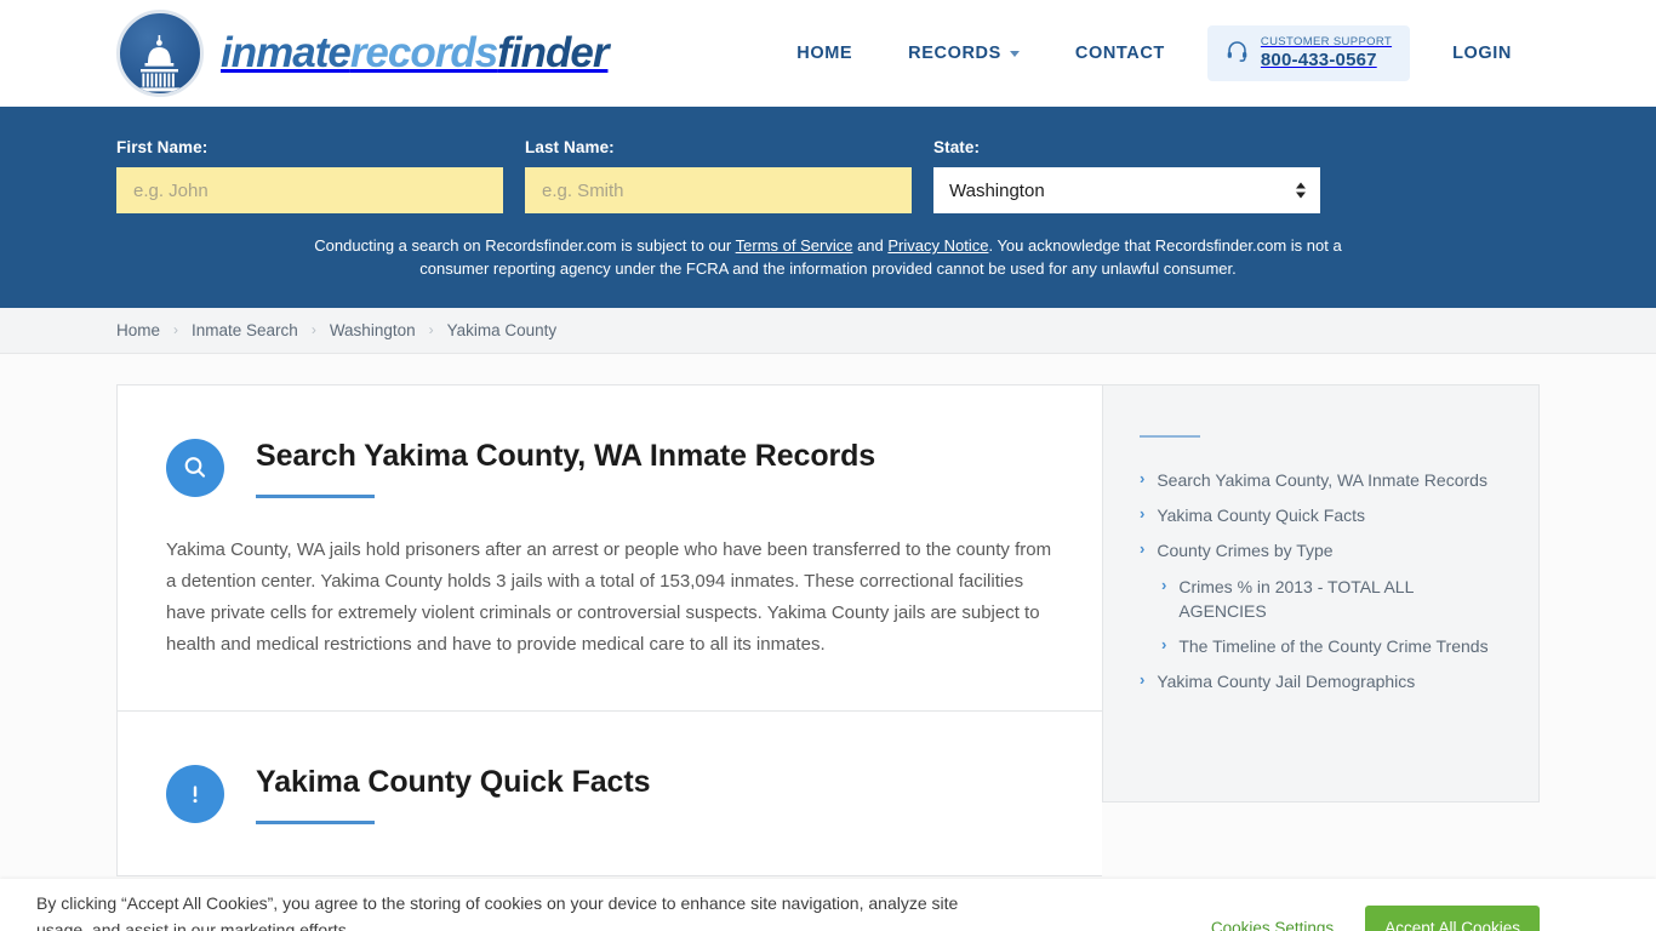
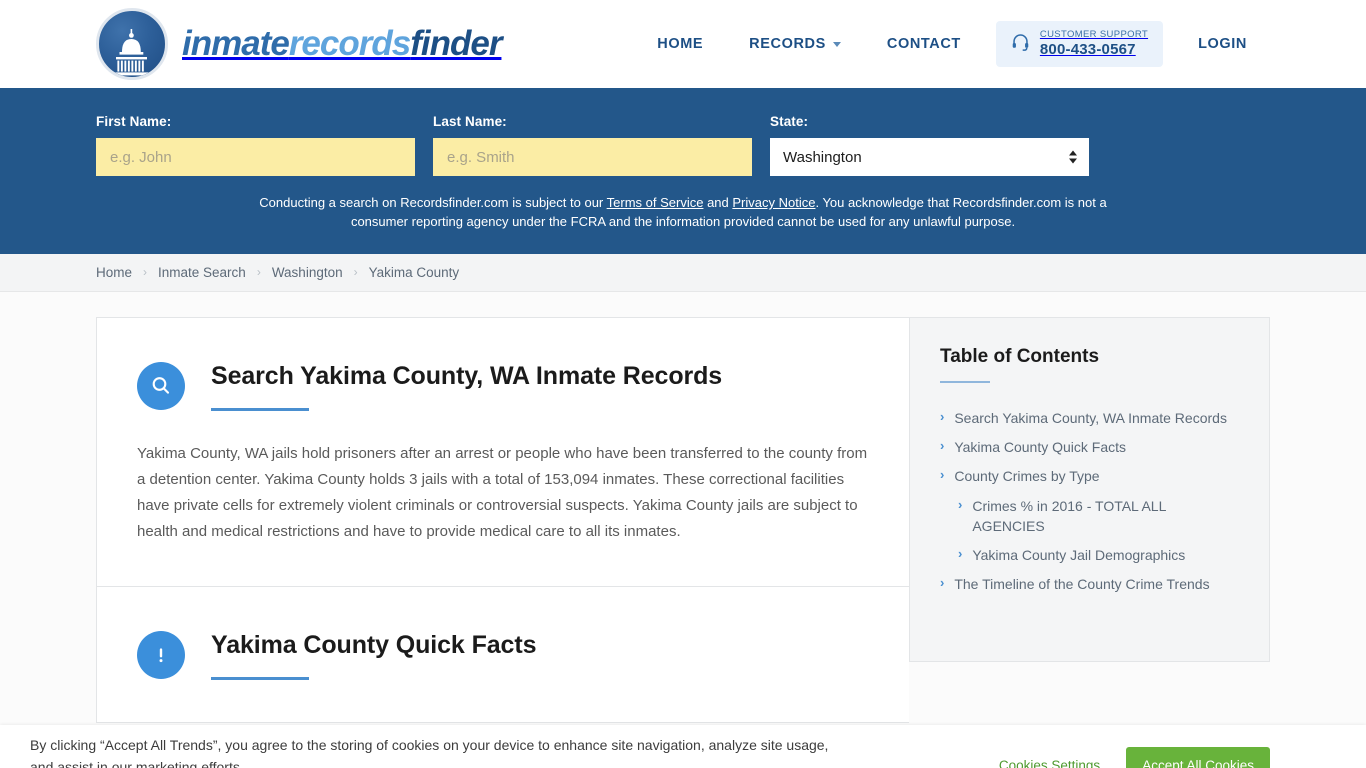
  inmaterecordsfinder
  HOME
  RECORDS
  CONTACT
  CUSTOMER SUPPORT
  800-433-0567
  LOGIN
  First Name:
  e.g. John
  Last Name:
  e.g. Smith
  State:
  Washington
- Conducting a search on Recordsfinder.com is subject to our Terms of Service and Privacy Notice. You acknowledge that Recordsfinder.com is not a consumer reporting agency under the FCRA and the information provided cannot be used for any unlawful consumer.
+ Conducting a search on Recordsfinder.com is subject to our Terms of Service and Privacy Notice. You acknowledge that Recordsfinder.com is not a consumer reporting agency under the FCRA and the information provided cannot be used for any unlawful purpose.
  Home
  ›
  Inmate Search
  ›
  Washington
  ›
  Yakima County
  Search Yakima County, WA Inmate Records
  Yakima County, WA jails hold prisoners after an arrest or people who have been transferred to the county from a detention center. Yakima County holds 3 jails with a total of 153,094 inmates. These correctional facilities have private cells for extremely violent criminals or controversial suspects. Yakima County jails are subject to health and medical restrictions and have to provide medical care to all its inmates.
  Yakima County Quick Facts
+ Table of Contents
  ›
  Search Yakima County, WA Inmate Records
  ›
  Yakima County Quick Facts
  ›
  County Crimes by Type
  ›
- Crimes % in 2013 - TOTAL ALL AGENCIES
+ Crimes % in 2016 - TOTAL ALL AGENCIES
  ›
- The Timeline of the County Crime Trends
+ Yakima County Jail Demographics
  ›
- Yakima County Jail Demographics
+ The Timeline of the County Crime Trends
- By clicking “Accept All Cookies”, you agree to the storing of cookies on your device to enhance site navigation, analyze site usage, and assist in our marketing efforts.
+ By clicking “Accept All Trends”, you agree to the storing of cookies on your device to enhance site navigation, analyze site usage, and assist in our marketing efforts.
  Cookies Settings
  Accept All Cookies
